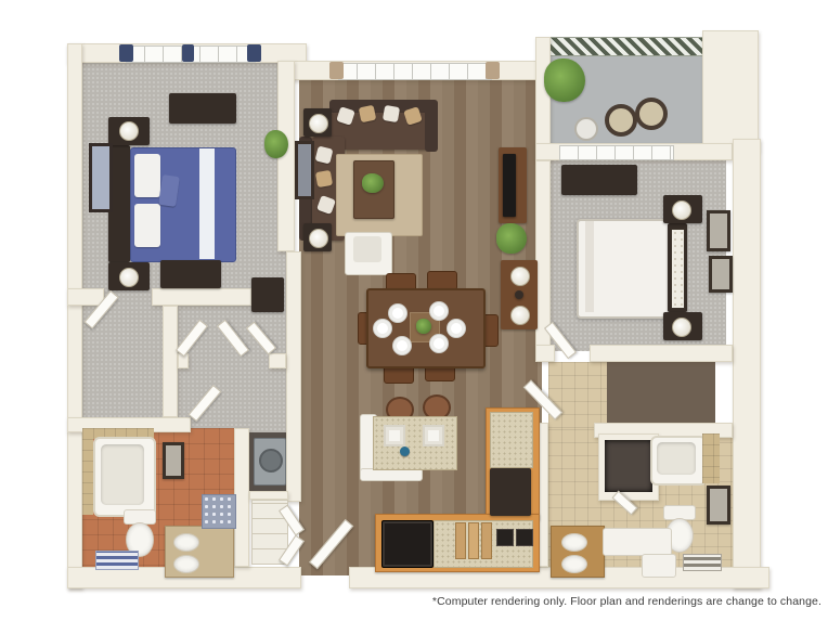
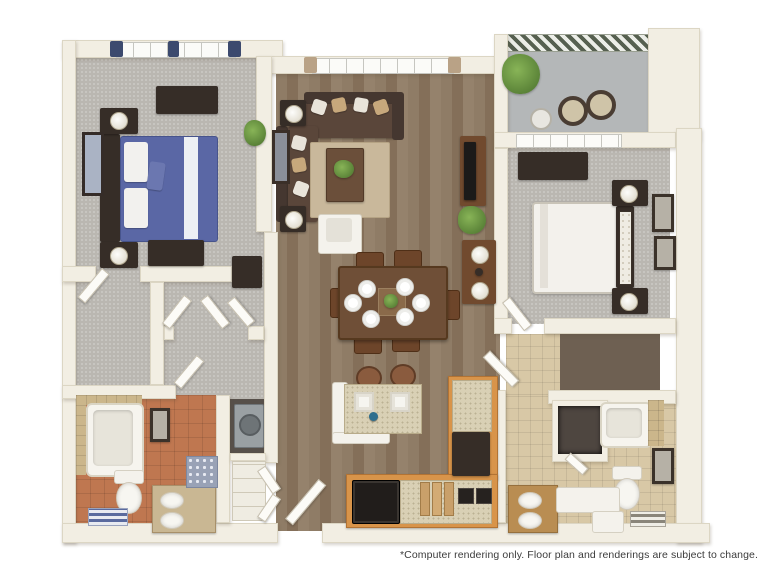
- *Computer rendering only. Floor plan and renderings are change to change.
+ *Computer rendering only. Floor plan and renderings are subject to change.
